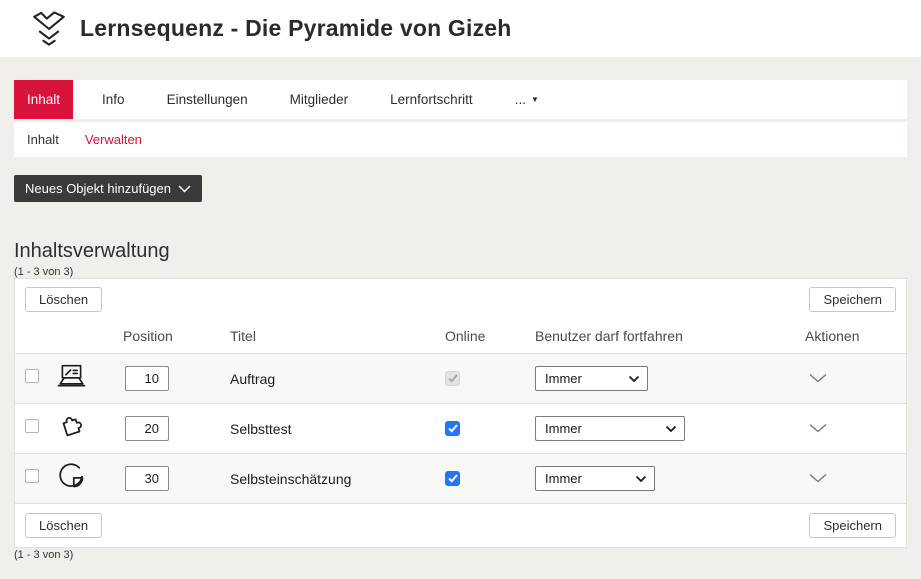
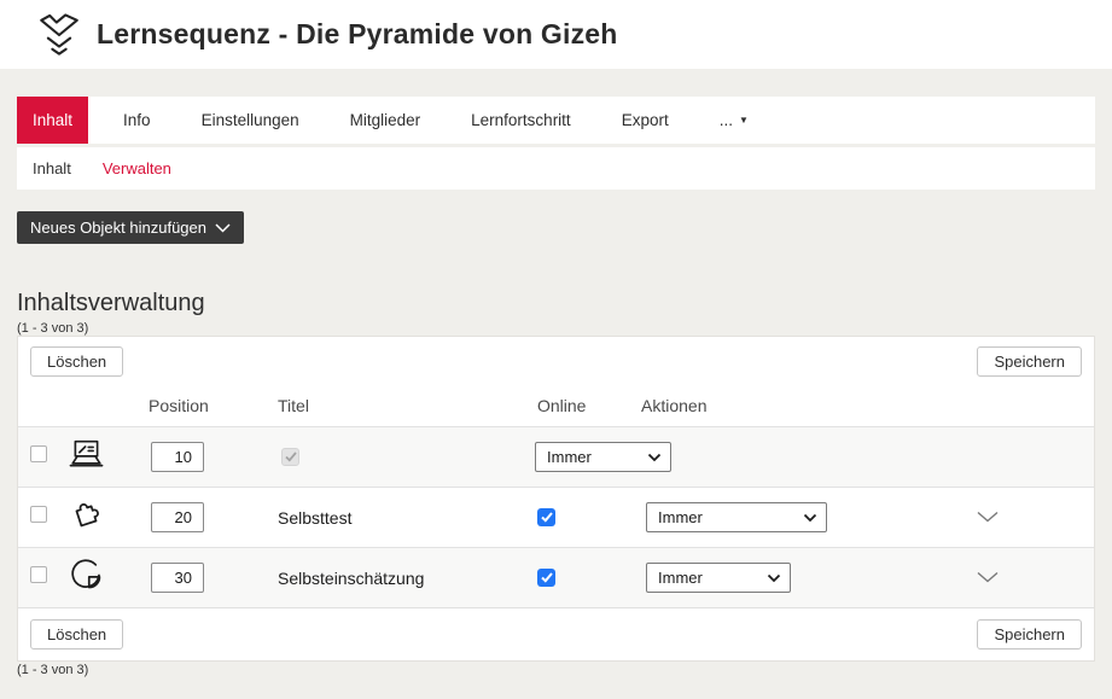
  Lernsequenz - Die Pyramide von Gizeh
  Inhalt
  Info
  Einstellungen
  Mitglieder
  Lernfortschritt
+ Export
  ...
  ▼
  Inhalt
  Verwalten
  Neues Objekt hinzufügen
  Inhaltsverwaltung
  (1 - 3 von 3)
  Löschen
  Speichern
  Position
  Titel
  Online
- Benutzer darf fortfahren
  Aktionen
  10
- Auftrag
  Immer
  20
  Selbsttest
  Immer
  30
  Selbsteinschätzung
  Immer
  Löschen
  Speichern
  (1 - 3 von 3)
